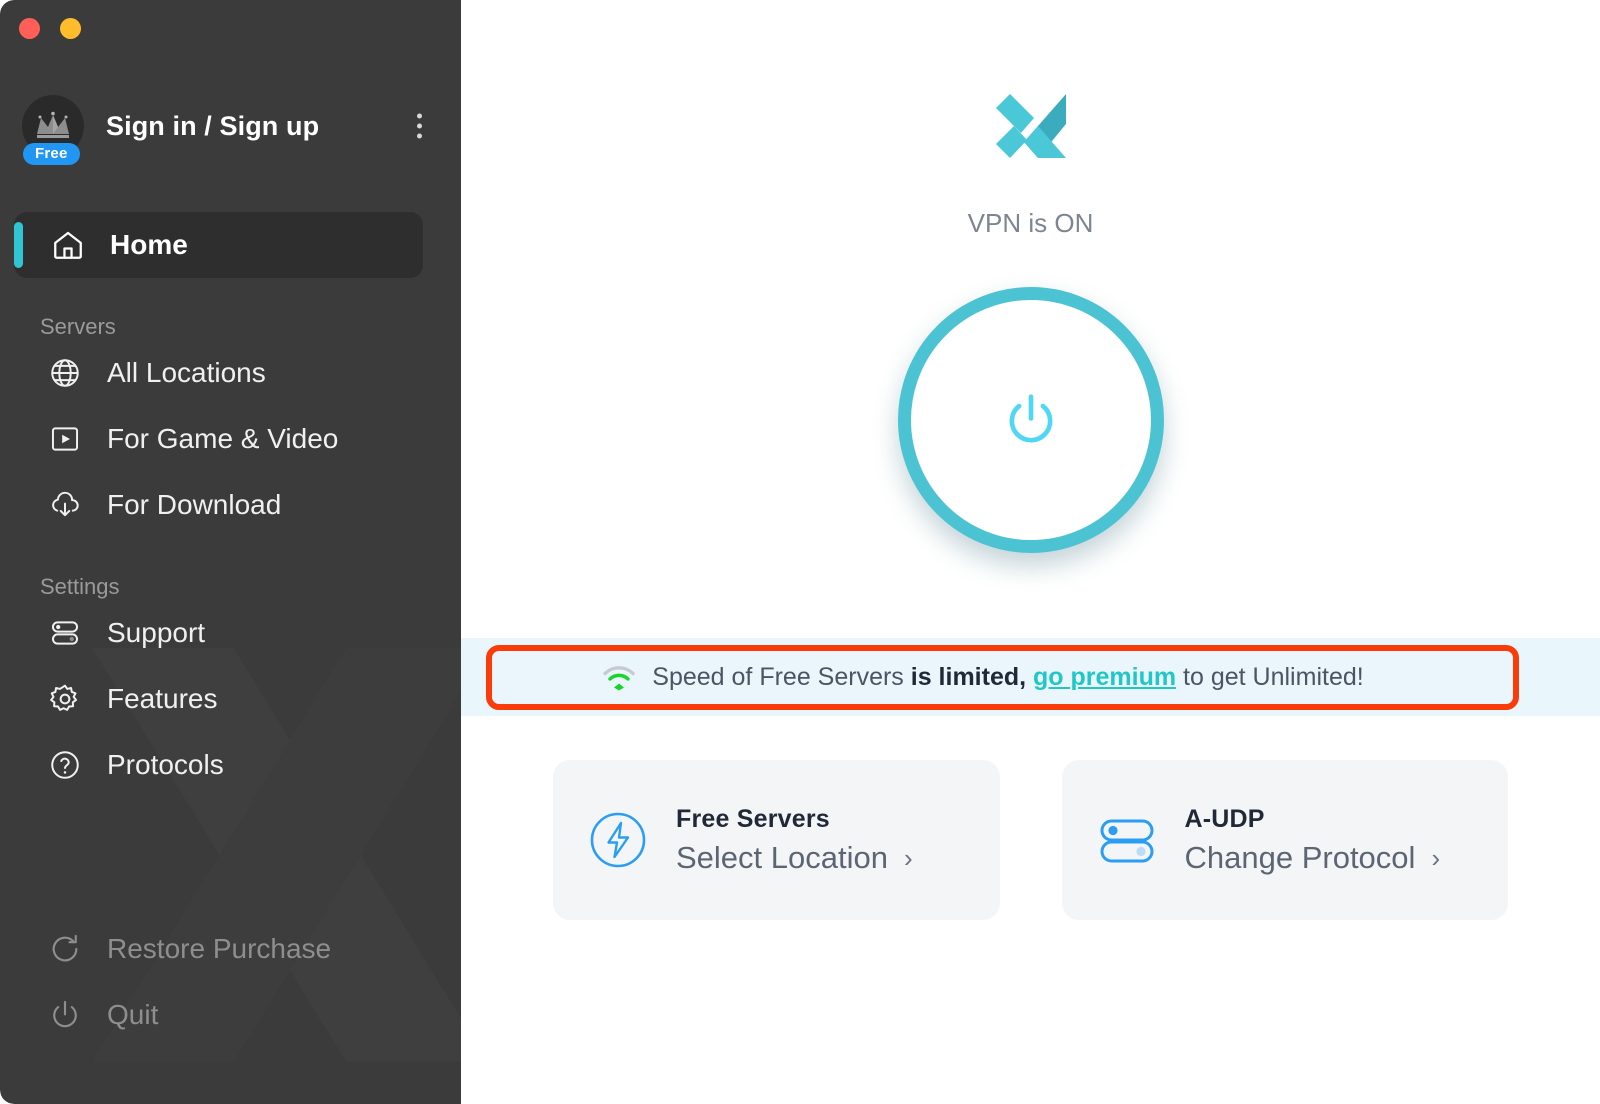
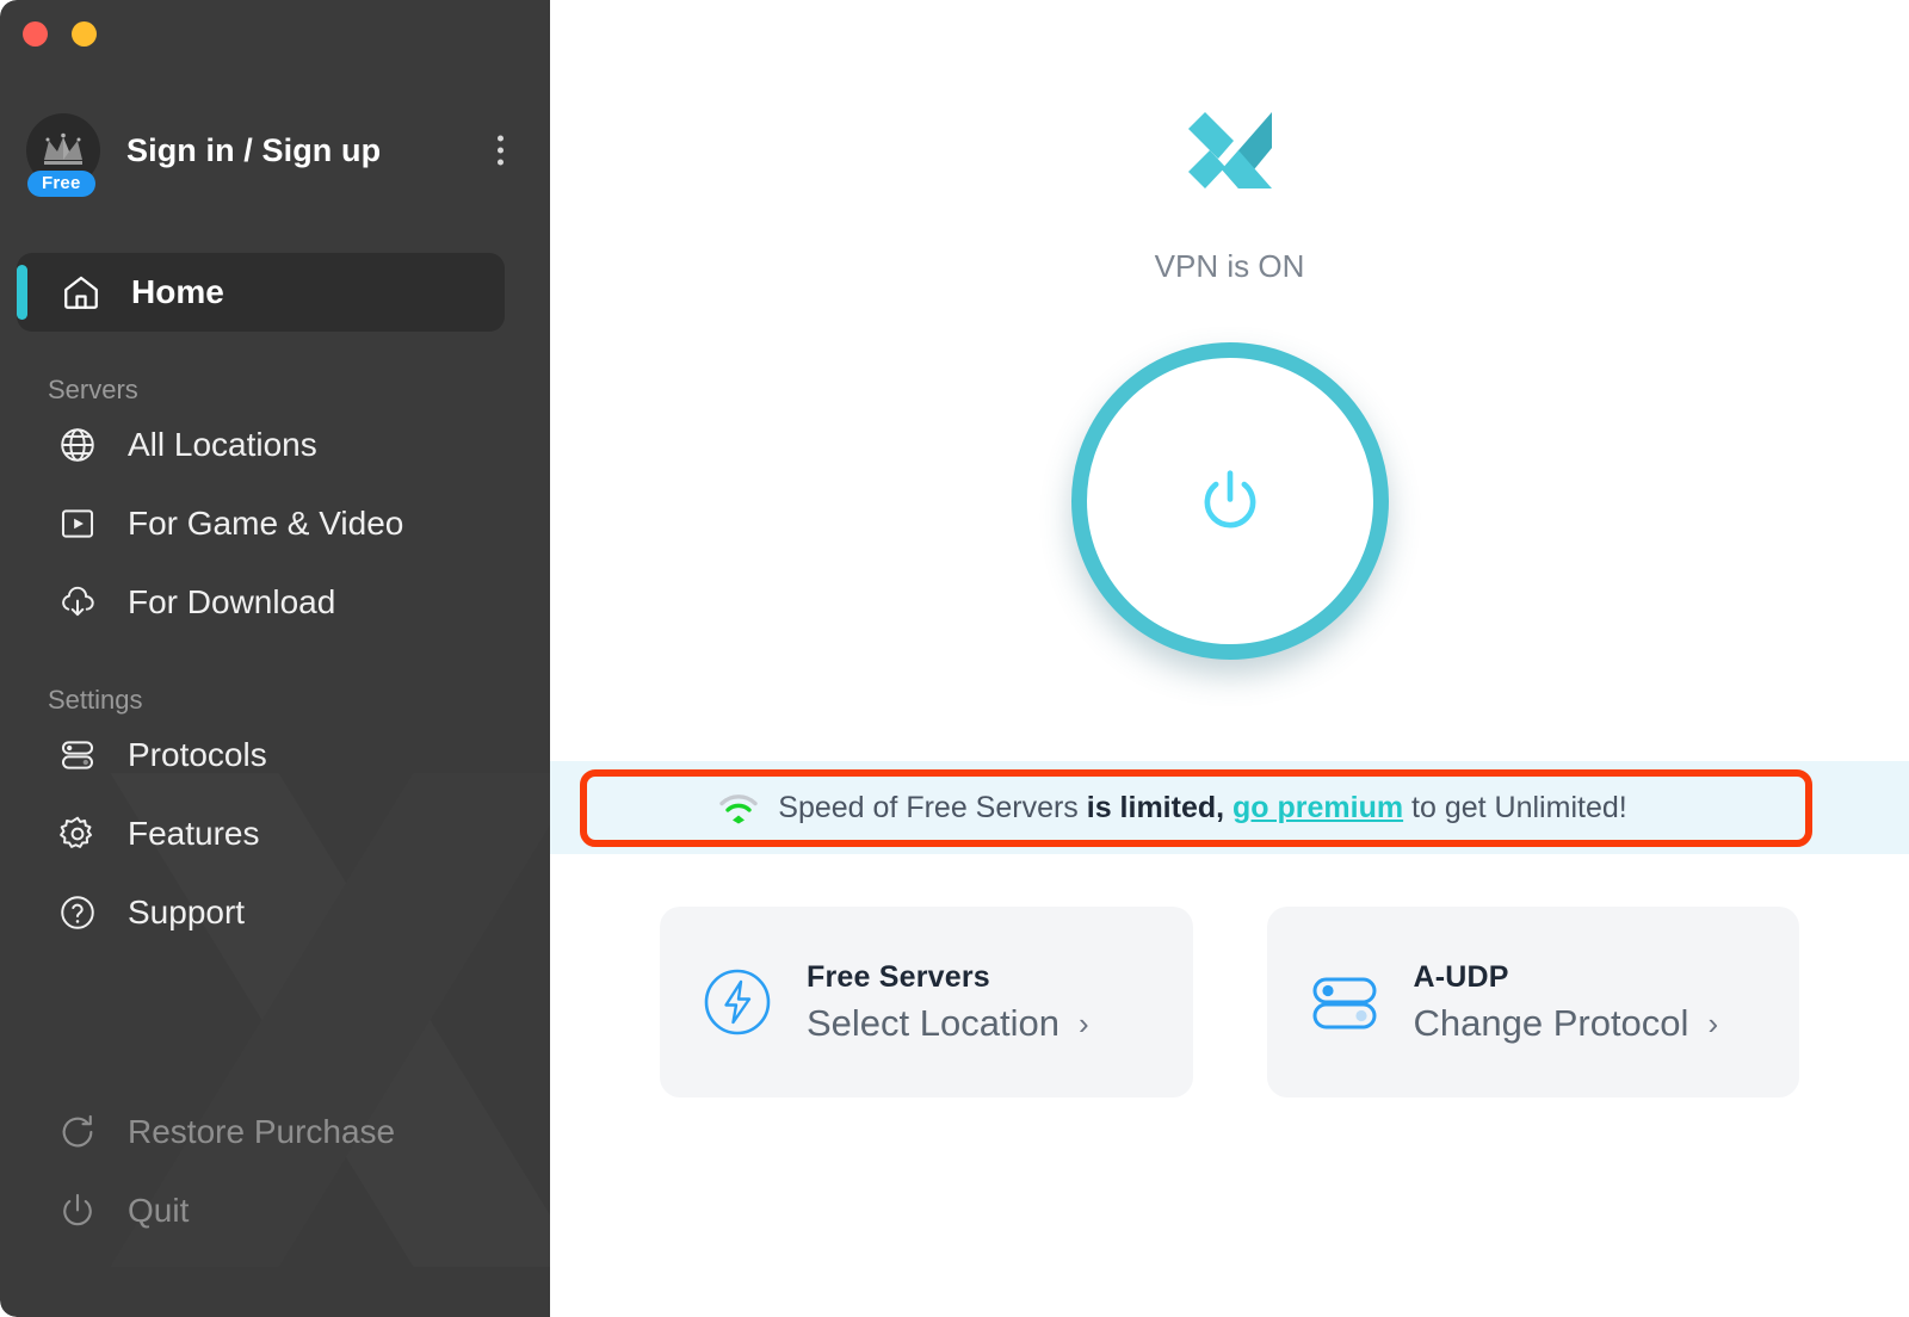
  Free
  Sign in / Sign up
  Home
  Servers
  All Locations
  For Game & Video
  For Download
  Settings
- Support
+ Protocols
  Features
- Protocols
+ Support
  Restore Purchase
  Quit
  VPN is ON
  Speed of Free Servers is limited, go premium to get Unlimited!
  Free Servers
  Select Location
  ›
  A-UDP
  Change Protocol
  ›
